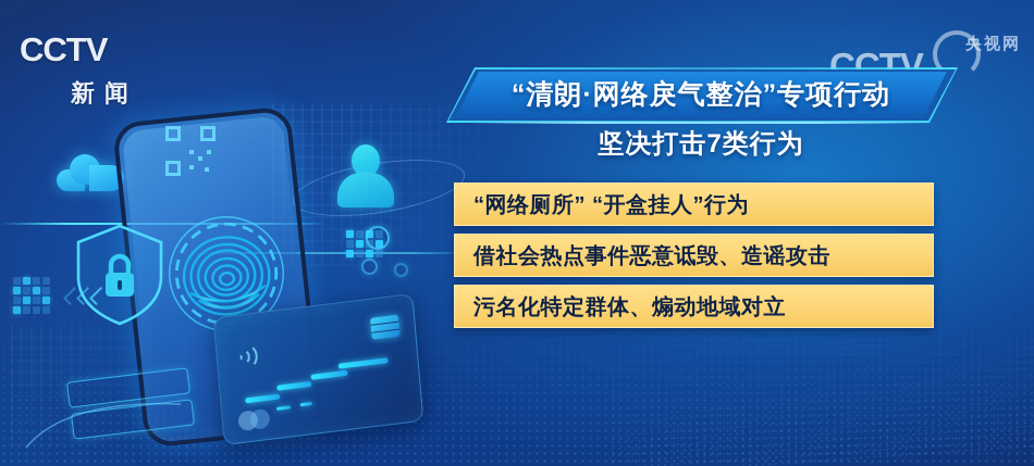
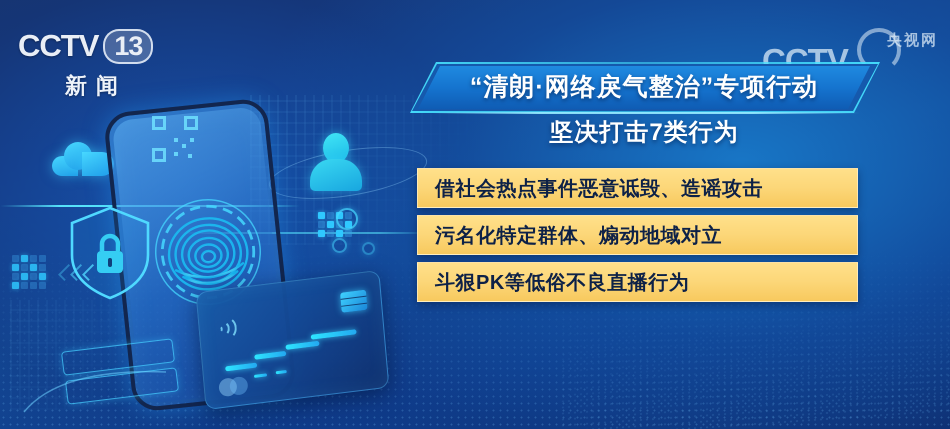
  CCTV
+ 13
  新闻
  CCTV
  央视网
  “清朗·网络戾气整治”专项行动
  坚决打击7类行为
- “网络厕所” “开盒挂人”行为
  借社会热点事件恶意诋毁、造谣攻击
  污名化特定群体、煽动地域对立
+ 斗狠PK等低俗不良直播行为
